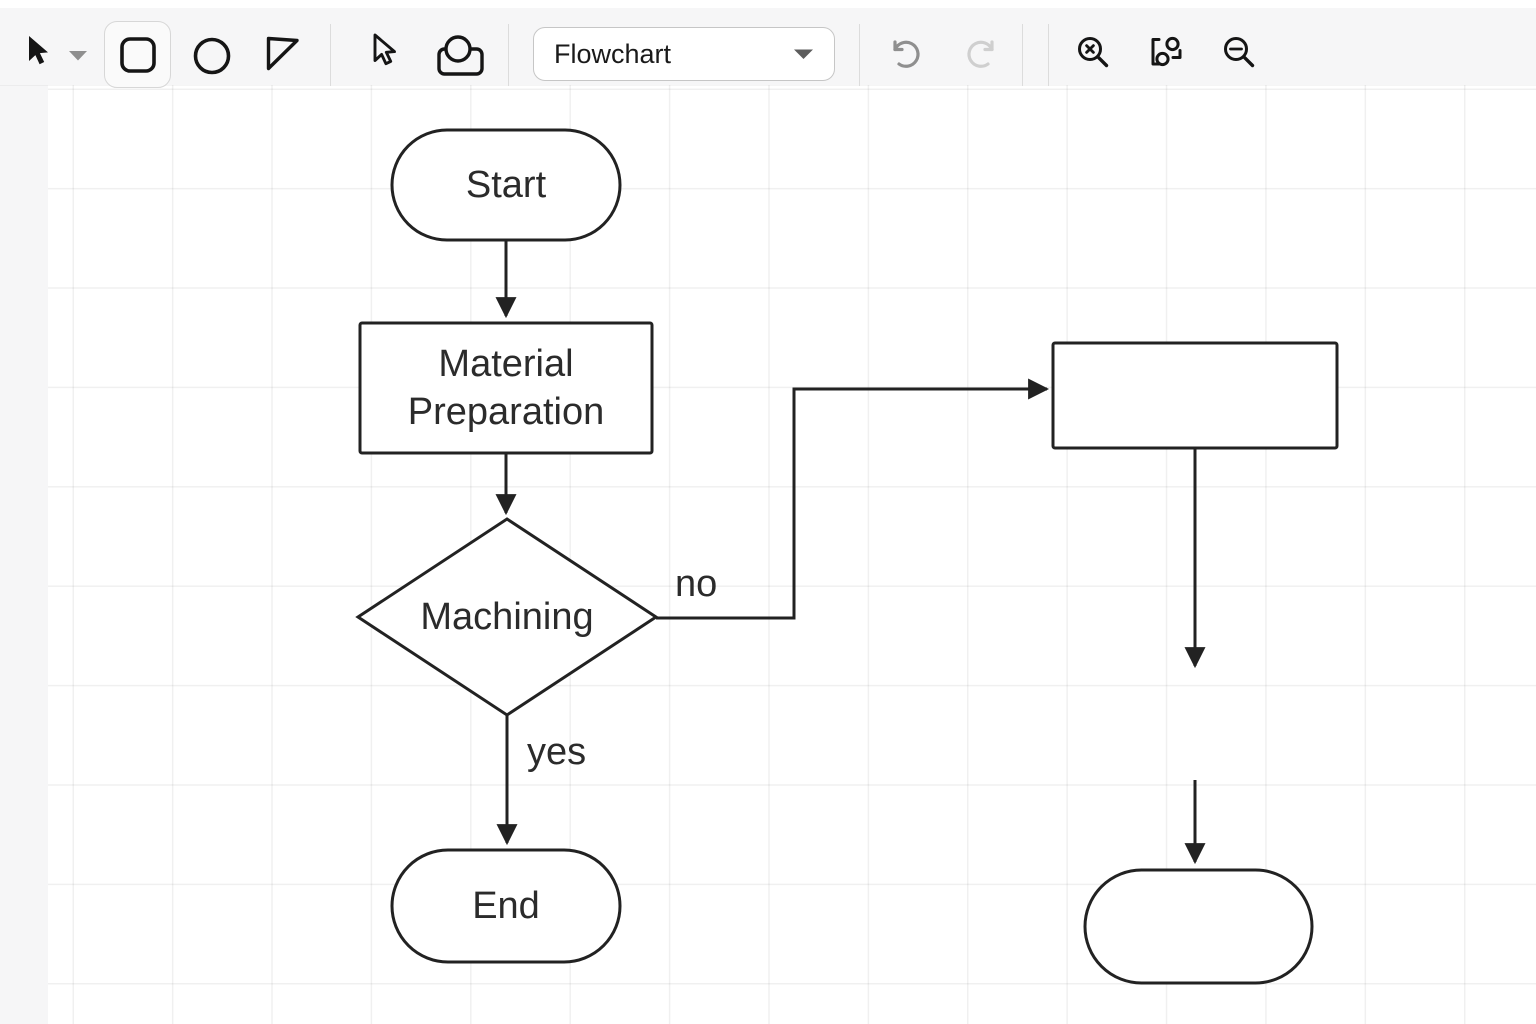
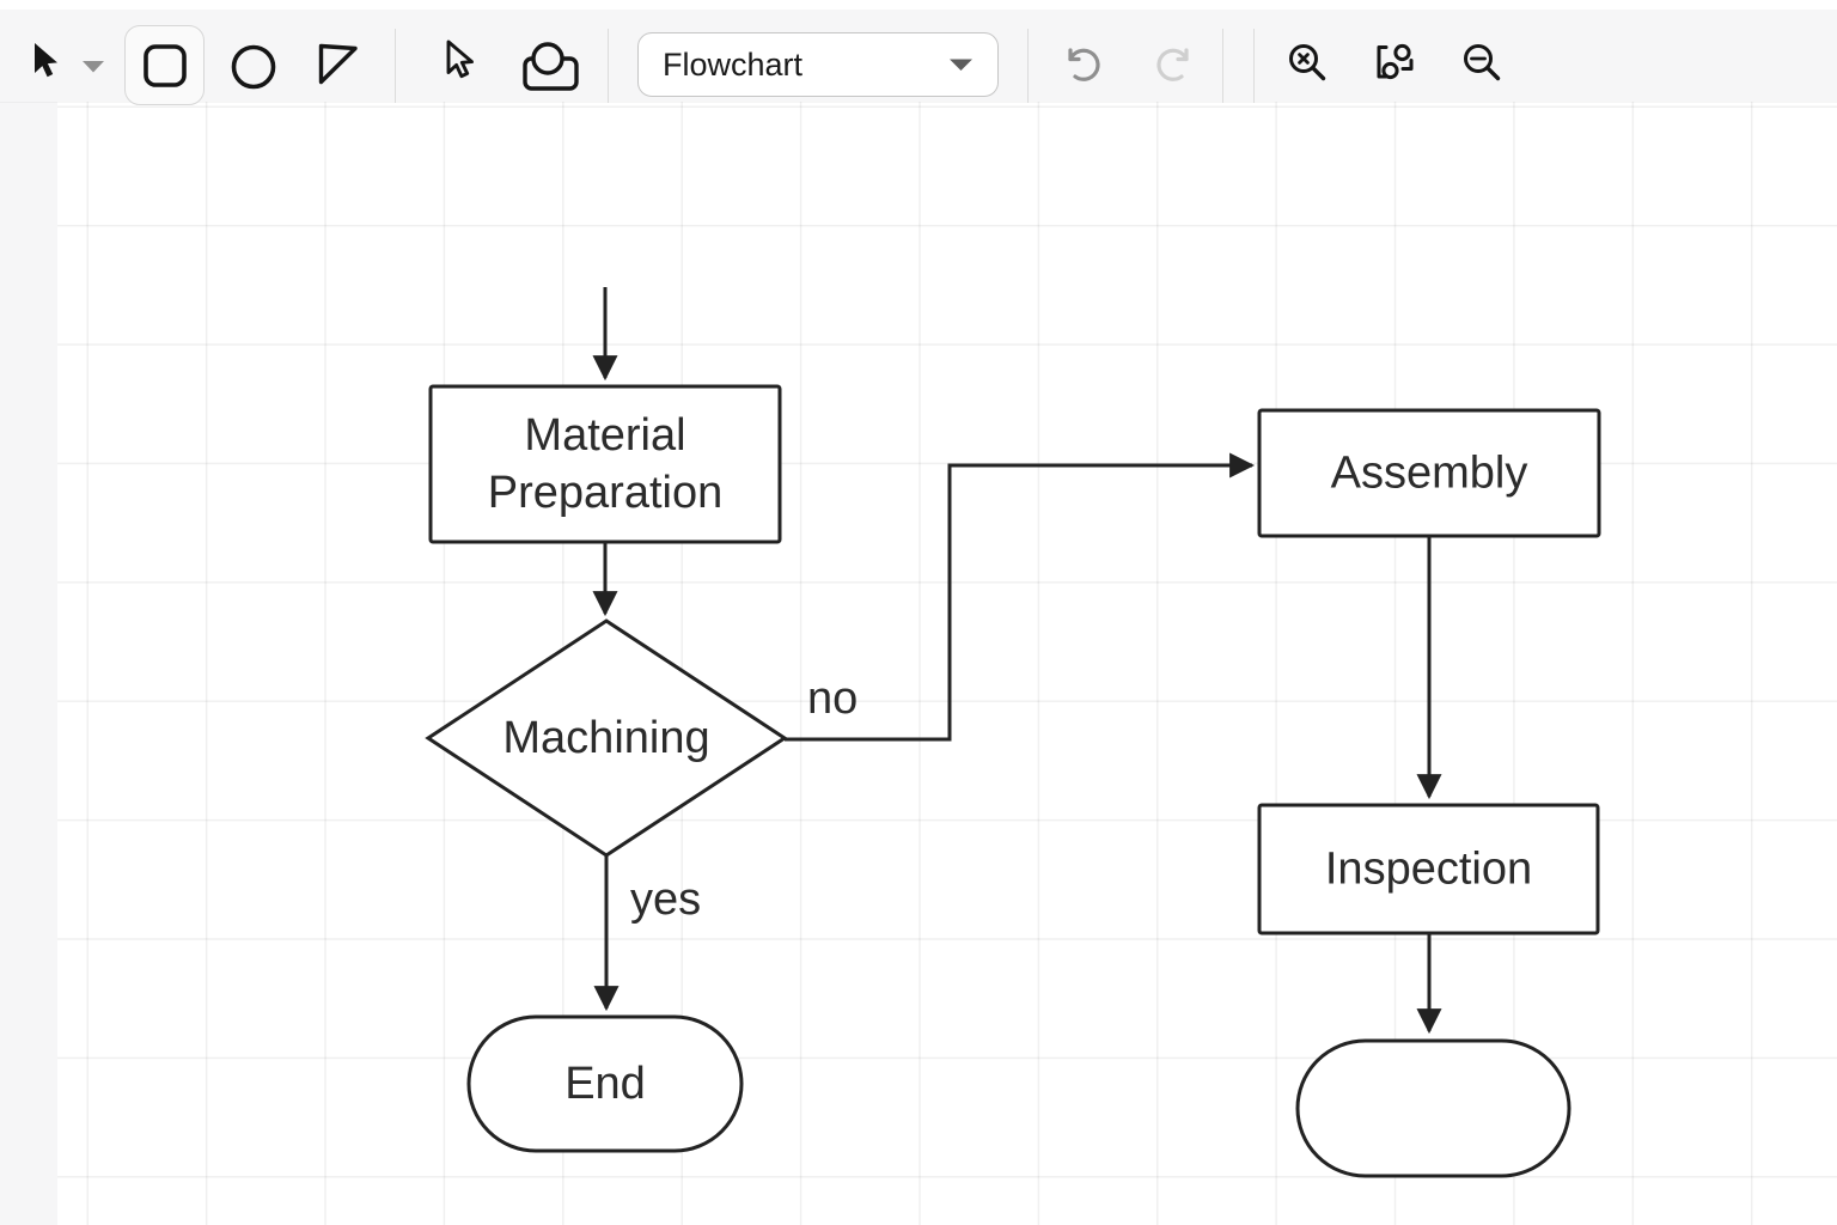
  Flowchart
  no
  yes
- Start
  Material Preparation
  Machining
+ Assembly
+ Inspection
  End
